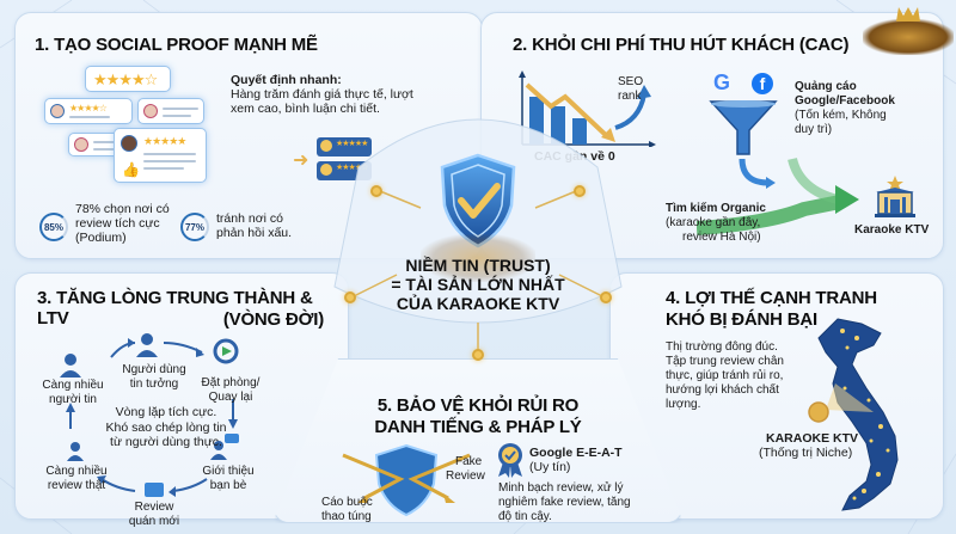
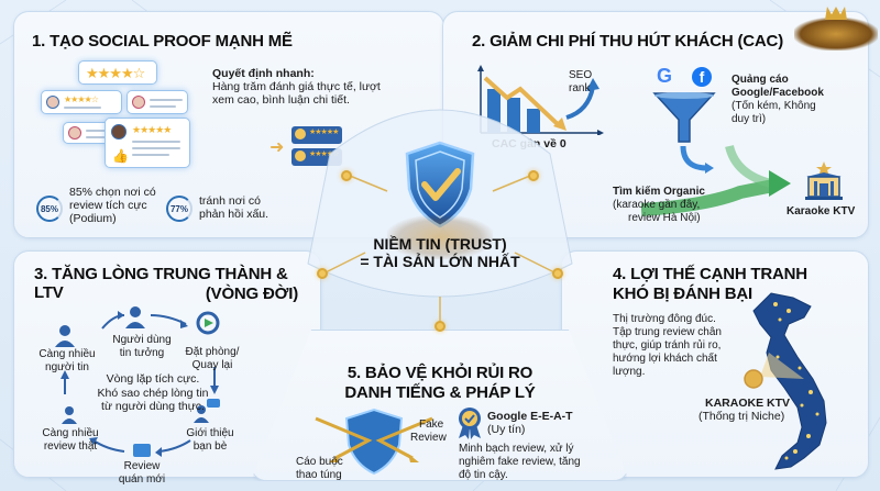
  1. TẠO SOCIAL PROOF MẠNH MẼ
  ★★★★☆
  ★★★★☆
  ★★★★★
  👍
  Quyết định nhanh:
  Hàng trăm đánh giá thực tế, lượt
  xem cao, bình luận chi tiết.
  ➜
  85%
- 78% chọn nơi có
+ 85% chọn nơi có
  review tích cực
  (Podium)
  77%
  tránh nơi có
  phản hồi xấu.
- 2. KHỎI CHI PHÍ THU HÚT KHÁCH (CAC)
+ 2. GIẢM CHI PHÍ THU HÚT KHÁCH (CAC)
  SEO
  rank
  G
  f
  Quảng cáo
  Google/Facebook
  (Tốn kém, Không
  duy trì)
  Tìm kiếm Organic
  (karaoke gần đây,
  review Hà Nội)
  Karaoke KTV
  NIỀM TIN (TRUST)
  = TÀI SẢN LỚN NHẤT
- CỦA KARAOKE KTV
  3. TĂNG LÒNG TRUNG THÀNH & LTV
  (VÒNG ĐỜI)
  Người dùng
  tin tưởng
  Đặt phòng/
  Quay lại
  Giới thiệu
  bạn bè
  Review
  quán mới
  Càng nhiều
  review thật
  Càng nhiều
  người tin
  Vòng lặp tích cực.
  Khó sao chép lòng tin
  từ người dùng thực.
  4. LỢI THẾ CẠNH TRANH
  KHÓ BỊ ĐÁNH BẠI
  Thị trường đông đúc.
  Tập trung review chân
  thực, giúp tránh rủi ro,
  hướng lợi khách chất
  lượng.
  KARAOKE KTV
  (Thống trị Niche)
  5. BẢO VỆ KHỎI RỦI RO
  DANH TIẾNG & PHÁP LÝ
  Cáo buộc
  thao túng
  Fake
  Review
  Google E-E-A-T
  (Uy tín)
  Minh bạch review, xử lý
  nghiêm fake review, tăng
  độ tin cậy.
